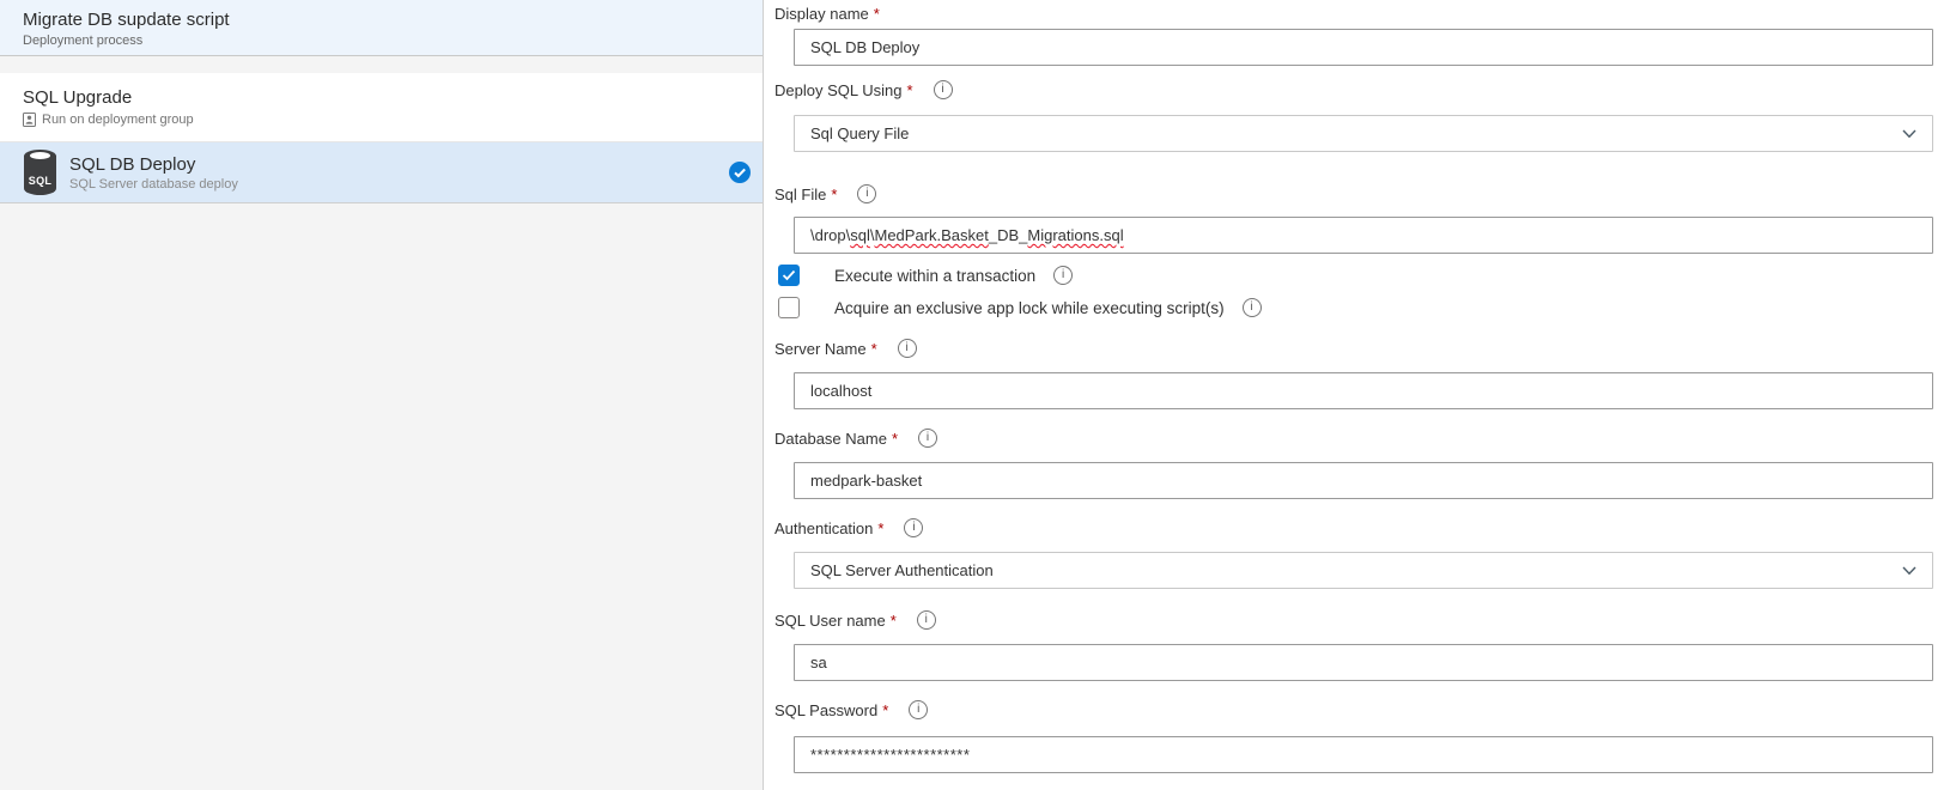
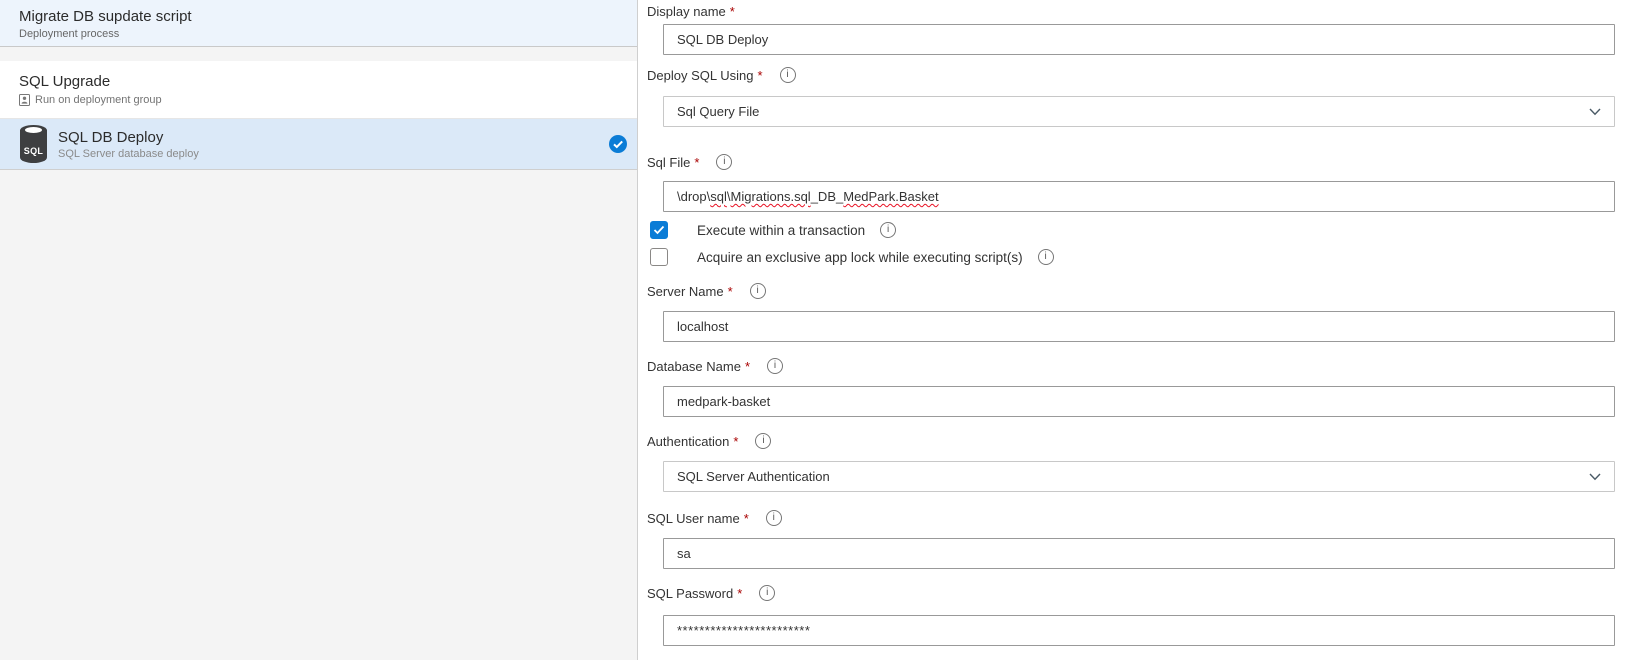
  Migrate DB supdate script
  Deployment process
  SQL Upgrade
  Run on deployment group
  SQL
  SQL DB Deploy
  SQL Server database deploy
  Display name
  *
  SQL DB Deploy
  Deploy SQL Using
  *
  i
  Sql Query File
  Sql File
  *
  i
  \drop\
  sql
  \
- MedPark.Basket
+ Migrations.sql
  _DB_
- Migrations.sql
+ MedPark.Basket
  Execute within a transaction
  i
  Acquire an exclusive app lock while executing script(s)
  i
  Server Name
  *
  i
  localhost
  Database Name
  *
  i
  medpark-basket
  Authentication
  *
  i
  SQL Server Authentication
  SQL User name
  *
  i
  sa
  SQL Password
  *
  i
  ************************
